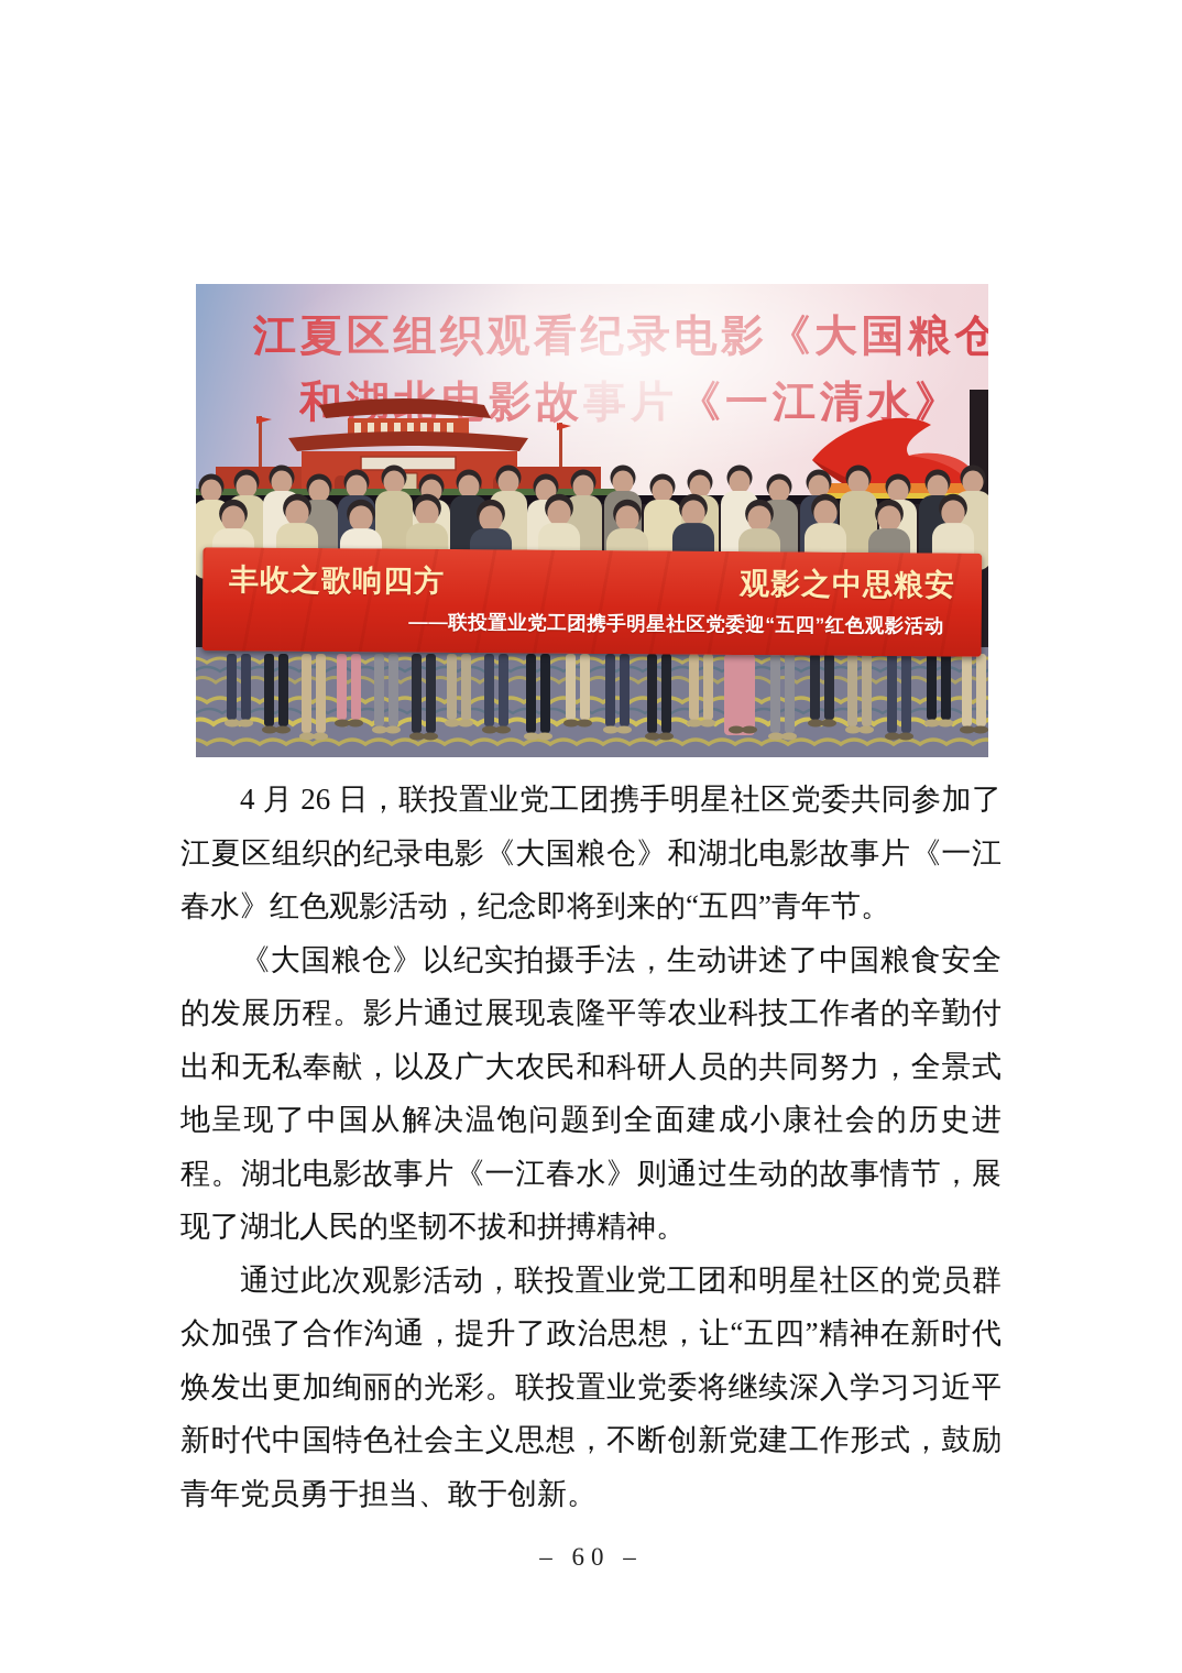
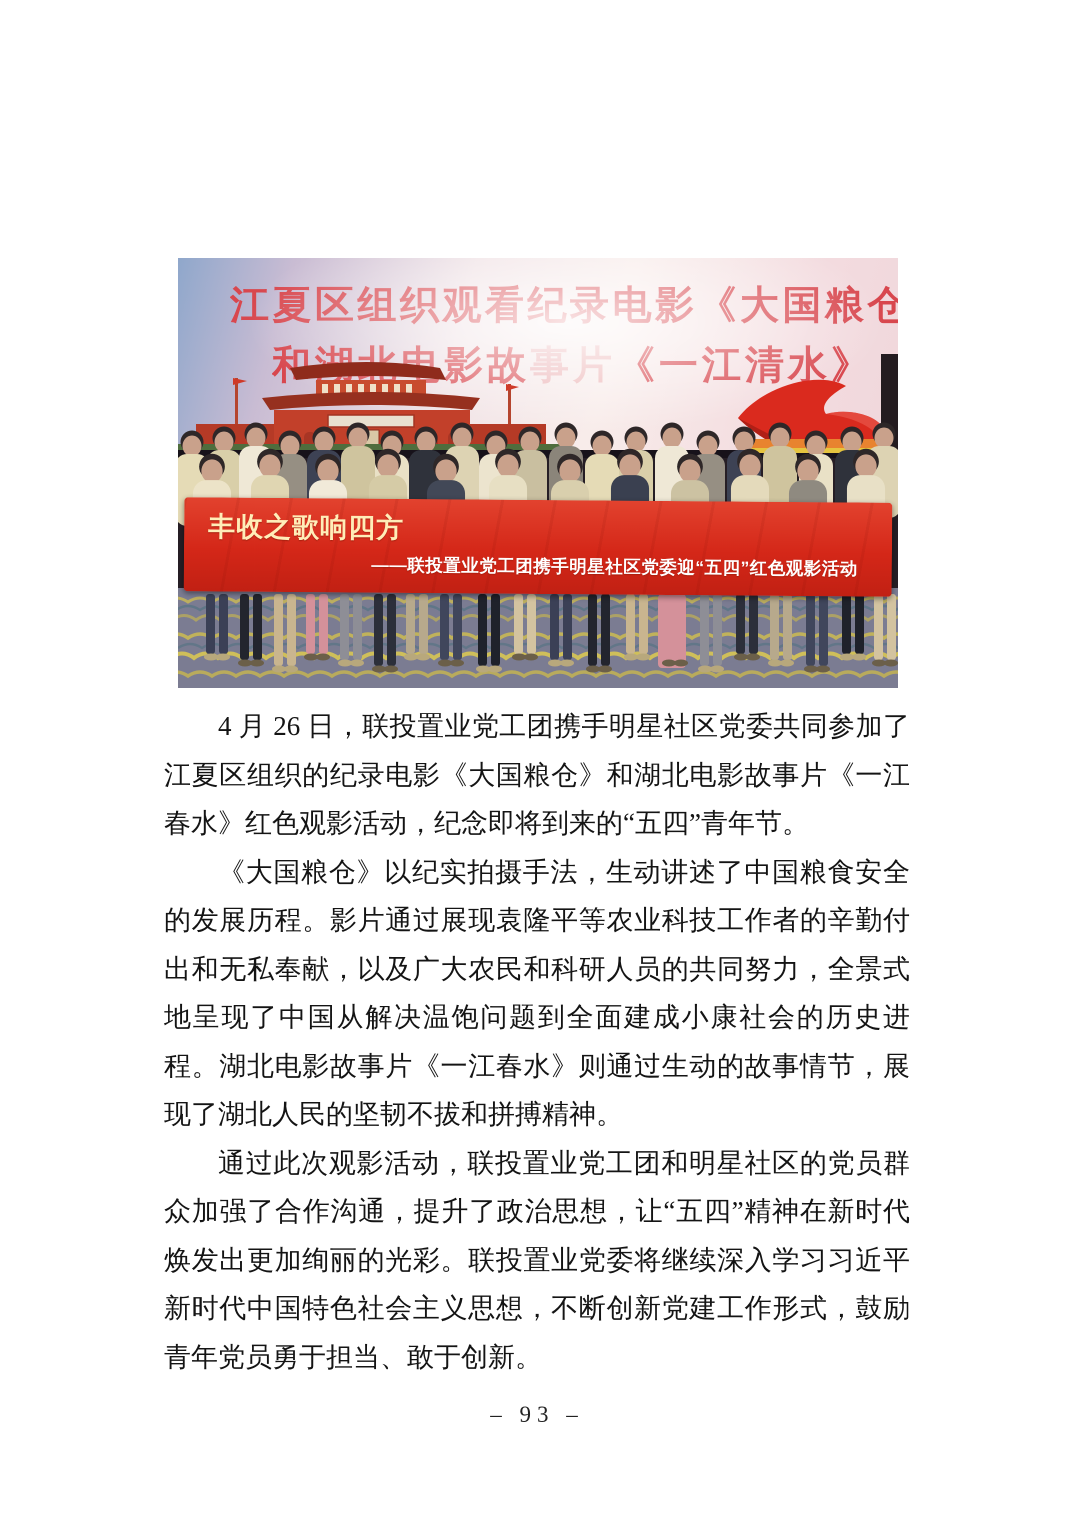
  丰收之歌响四方
- 观影之中思粮安
  ——联投置业党工团携手明星社区党委迎“五四”红色观影活动
  4 月 26 日，联投置业党工团携手明星社区党委共同参加了江夏区组织的纪录电影《大国粮仓》和湖北电影故事片《一江春水》红色观影活动，纪念即将到来的“五四”青年节。
  《大国粮仓》以纪实拍摄手法，生动讲述了中国粮食安全的发展历程。影片通过展现袁隆平等农业科技工作者的辛勤付出和无私奉献，以及广大农民和科研人员的共同努力，全景式地呈现了中国从解决温饱问题到全面建成小康社会的历史进程。湖北电影故事片《一江春水》则通过生动的故事情节，展现了湖北人民的坚韧不拔和拼搏精神。
  通过此次观影活动，联投置业党工团和明星社区的党员群众加强了合作沟通，提升了政治思想，让“五四”精神在新时代焕发出更加绚丽的光彩。联投置业党委将继续深入学习习近平新时代中国特色社会主义思想，不断创新党建工作形式，鼓励青年党员勇于担当、敢于创新。
- – 60 –
+ – 93 –
